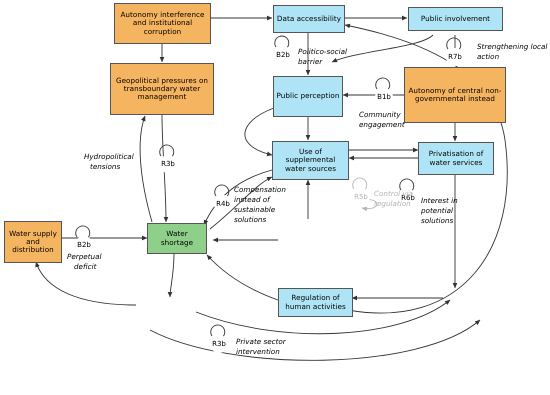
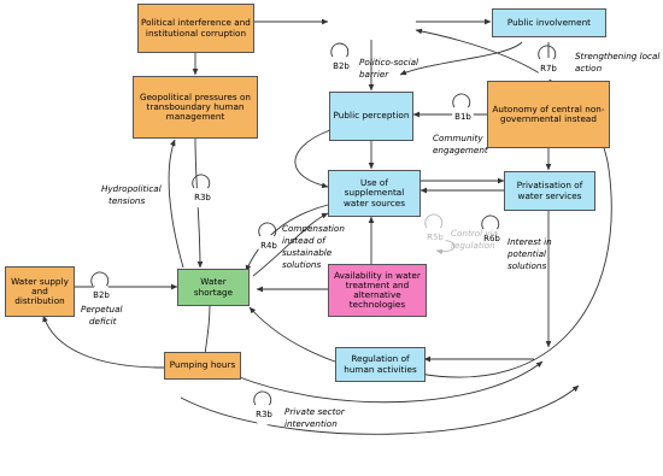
- Autonomy interference and institutional corruption
+ Political interference and institutional corruption
- Data accessibility
  Public involvement
- Geopolitical pressures on transboundary water management
+ Geopolitical pressures on transboundary human management
  Public perception
  Autonomy of central non-governmental instead
  Use of supplemental water sources
  Privatisation of water services
  Water supply and distribution
  Water shortage
+ Availability in water treatment and alternative technologies
+ Pumping hours
  Regulation of human activities
  B2b
  R7b
  B1b
  R3b
  R4b
  R5b
  R6b
  B2b
  R3b
  Politico-social
  barrier
  Strengthening local
  action
  Community
  engagement
  Hydropolitical
  tensions
  Compensation
  instead of
  sustainable
  solutions
  Control via
  regulation
  Interest in
  potential
  solutions
  Perpetual
  deficit
  Private sector
  intervention
